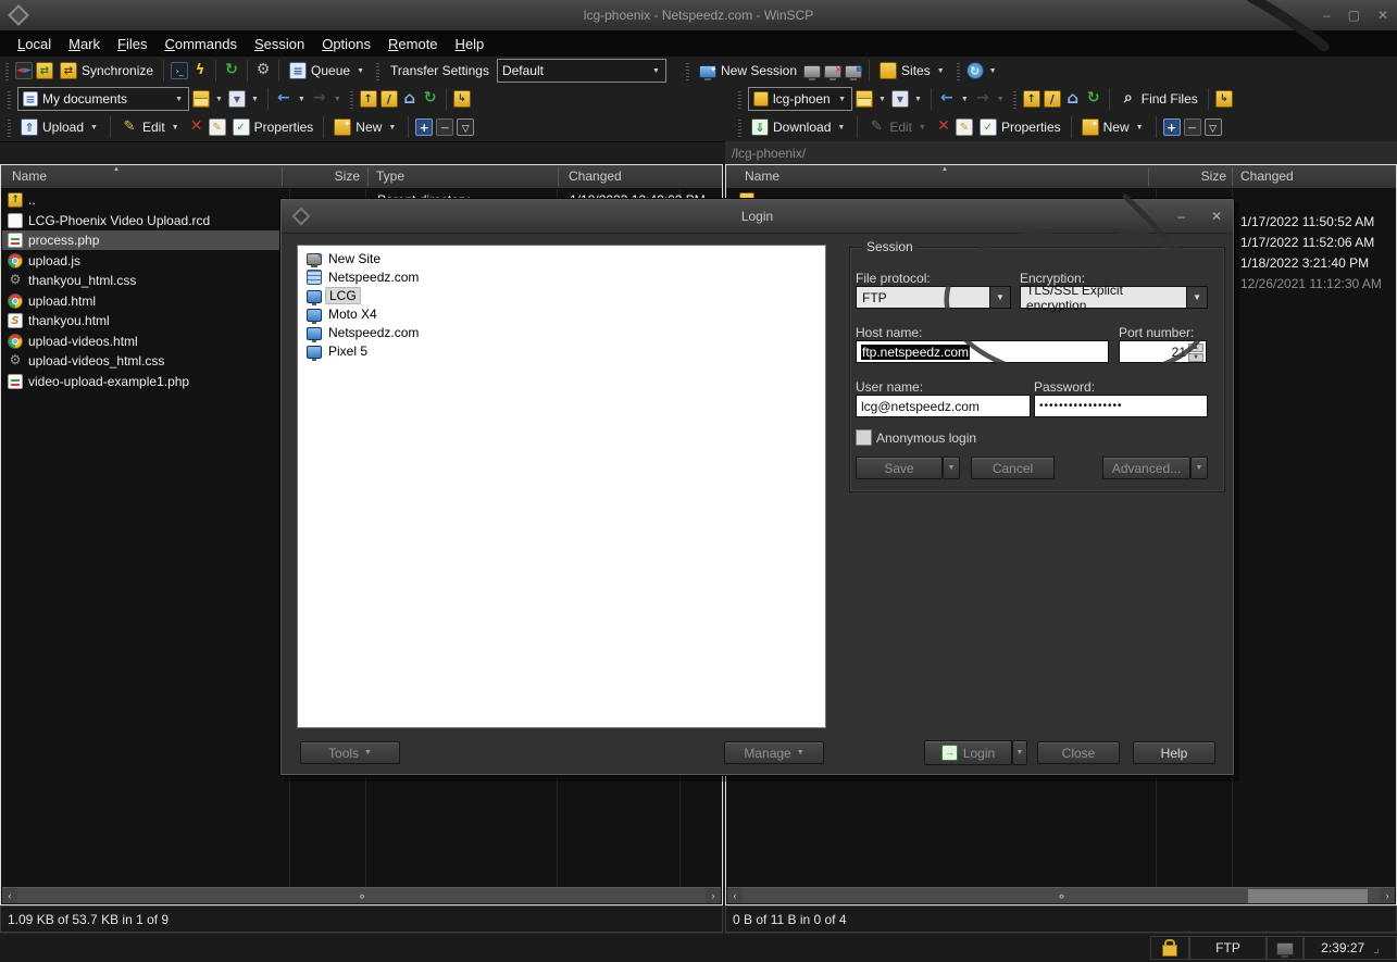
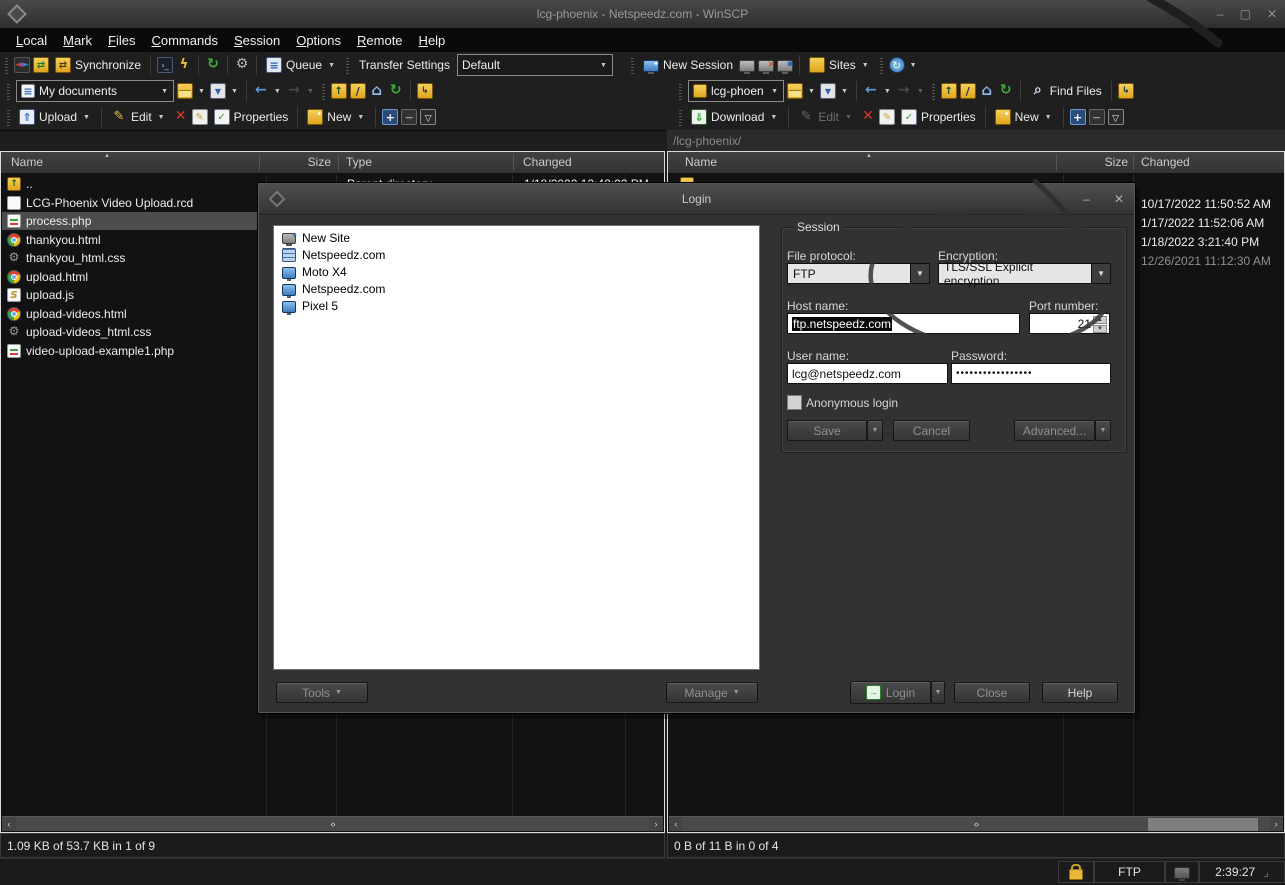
  lcg-phoenix - Netspeedz.com - WinSCP
  –
  ▢
  ✕
  Local
  Mark
  Files
  Commands
  Session
  Options
  Remote
  Help
  Synchronize
  Queue
  Transfer Settings
  Default
  New Session
  Sites
  My documents
  lcg-phoen
  Find Files
  Upload
  Edit
  Properties
  New
  Download
  Edit
  Properties
  New
  /lcg-phoenix/
  Name
  Size
  Type
  Changed
  ..
  LCG-Phoenix Video Upload.rcd
  process.php
- upload.js
+ thankyou.html
  thankyou_html.css
  upload.html
- thankyou.html
+ upload.js
  upload-videos.html
  upload-videos_html.css
  video-upload-example1.php
  ‹
  ‹›
  ›
  Name
  Size
  Changed
- 1/17/2022 11:50:52 AM
+ 10/17/2022 11:50:52 AM
  1/17/2022 11:52:06 AM
  1/18/2022 3:21:40 PM
  12/26/2021 11:12:30 AM
  ‹
  ‹›
  ›
  1.09 KB of 53.7 KB in 1 of 9
  0 B of 11 B in 0 of 4
  FTP
  2:39:27
  ⌟
  Login
  –
  ✕
  New Site
  Netspeedz.com
- LCG
  Moto X4
  Netspeedz.com
  Pixel 5
  Session
  File protocol:
  FTP
  ▼
  Encryption:
  TLS/SSL Explicit encryption
  ▼
  Host name:
  ftp.netspeedz.com
  Port number:
  21
  User name:
  lcg@netspeedz.com
  Password:
  •••••••••••••••••
  Anonymous login
  Save
  Cancel
  Advanced...
  Tools
  Manage
  →
  Login
  Close
  Help
